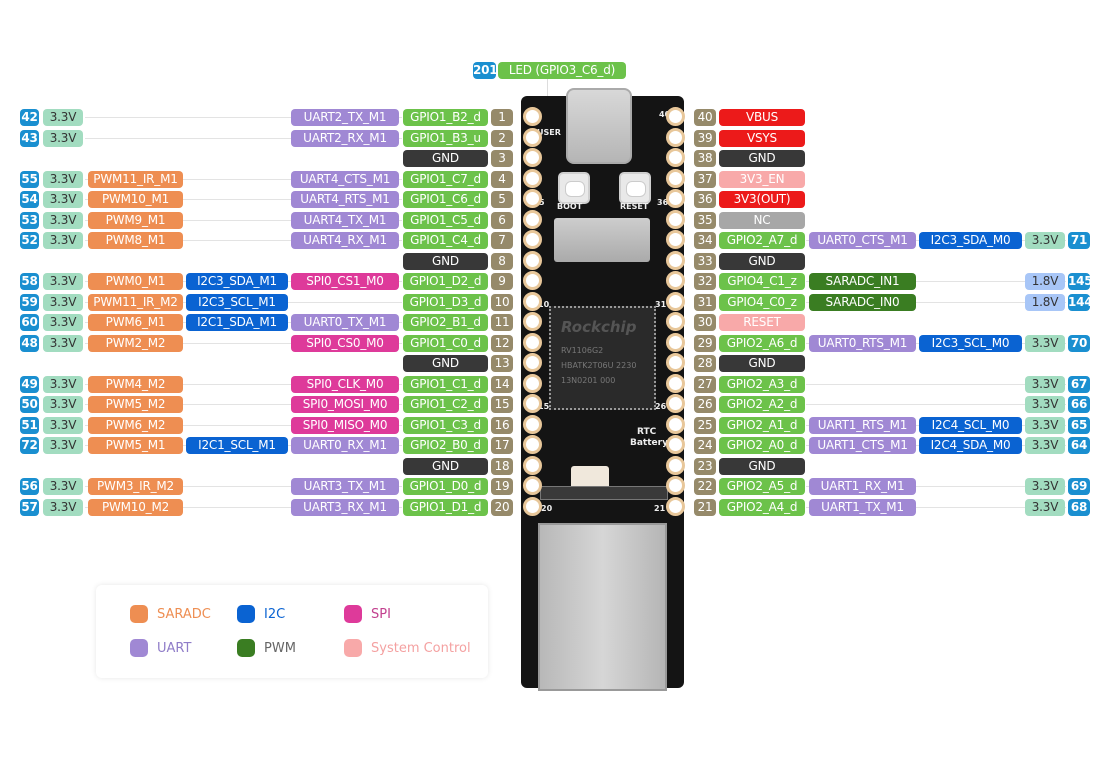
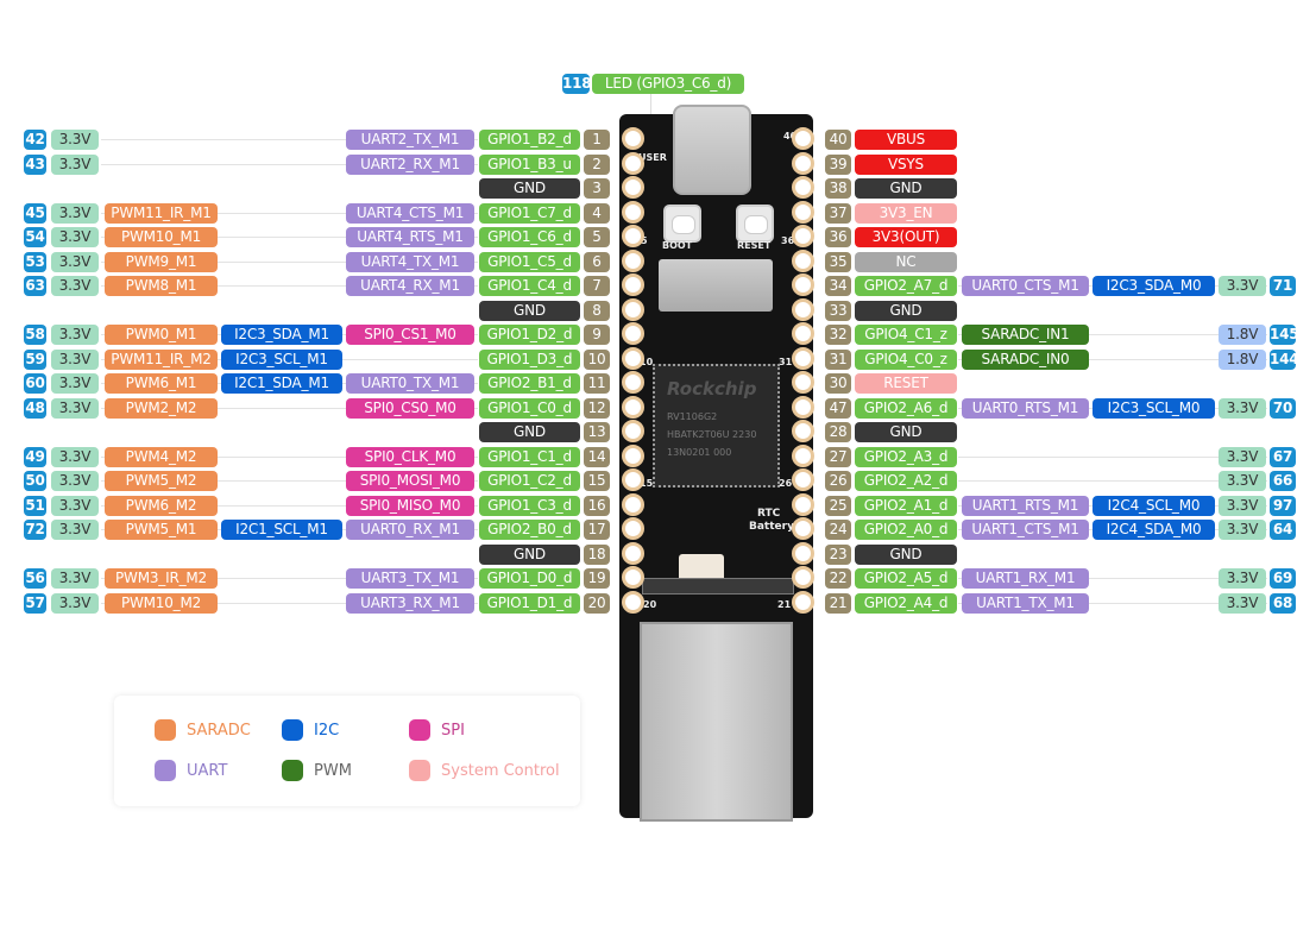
- 201
+ 118
  LED (GPIO3_C6_d)
  SER
  BOOT
  RESET
  5
  36
  31
  Rockchip
  RV1106G2
  HBATK2T06U 2230
  13N0201 000
  26
  RTC
  Batter
  20
  21
  42
  3.3V
  UART2_TX_M1
  GPIO1_B2_d
  1
  43
  3.3V
  UART2_RX_M1
  GPIO1_B3_u
  2
  GND
  3
- 55
+ 45
  3.3V
  PWM11_IR_M1
  UART4_CTS_M1
  GPIO1_C7_d
  4
  54
  3.3V
  PWM10_M1
  UART4_RTS_M1
  GPIO1_C6_d
  5
  53
  3.3V
  PWM9_M1
  UART4_TX_M1
  GPIO1_C5_d
  6
- 52
+ 63
  3.3V
  PWM8_M1
  UART4_RX_M1
  GPIO1_C4_d
  7
  GND
  8
  58
  3.3V
  PWM0_M1
  I2C3_SDA_M1
  SPI0_CS1_M0
  GPIO1_D2_d
  9
  59
  3.3V
  PWM11_IR_M2
  I2C3_SCL_M1
  GPIO1_D3_d
  10
  60
  3.3V
  PWM6_M1
  I2C1_SDA_M1
  UART0_TX_M1
  GPIO2_B1_d
  11
  48
  3.3V
  PWM2_M2
  SPI0_CS0_M0
  GPIO1_C0_d
  12
  GND
  13
  49
  3.3V
  PWM4_M2
  SPI0_CLK_M0
  GPIO1_C1_d
  14
  50
  3.3V
  PWM5_M2
  SPI0_MOSI_M0
  GPIO1_C2_d
  15
  51
  3.3V
  PWM6_M2
  SPI0_MISO_M0
  GPIO1_C3_d
  16
  72
  3.3V
  PWM5_M1
  I2C1_SCL_M1
  UART0_RX_M1
  GPIO2_B0_d
  17
  GND
  18
  56
  3.3V
  PWM3_IR_M2
  UART3_TX_M1
  GPIO1_D0_d
  19
  57
  3.3V
  PWM10_M2
  UART3_RX_M1
  GPIO1_D1_d
  20
  40
  VBUS
  39
  VSYS
  38
  GND
  37
  3V3_EN
  36
  3V3(OUT)
  35
  NC
  34
  GPIO2_A7_d
  UART0_CTS_M1
  I2C3_SDA_M0
  3.3V
  71
  33
  GND
  32
  GPIO4_C1_z
  SARADC_IN1
  1.8V
  145
  31
  GPIO4_C0_z
  SARADC_IN0
  1.8V
  144
  30
  RESET
- 29
+ 47
  GPIO2_A6_d
  UART0_RTS_M1
  I2C3_SCL_M0
  3.3V
  70
  28
  GND
  27
  GPIO2_A3_d
  3.3V
  67
  26
  GPIO2_A2_d
  3.3V
  66
  25
  GPIO2_A1_d
  UART1_RTS_M1
  I2C4_SCL_M0
  3.3V
- 65
+ 97
  24
  GPIO2_A0_d
  UART1_CTS_M1
  I2C4_SDA_M0
  3.3V
  64
  23
  GND
  22
  GPIO2_A5_d
  UART1_RX_M1
  3.3V
  69
  21
  GPIO2_A4_d
  UART1_TX_M1
  3.3V
  68
  SARADC
  I2C
  SPI
  UART
  PWM
  System Control
